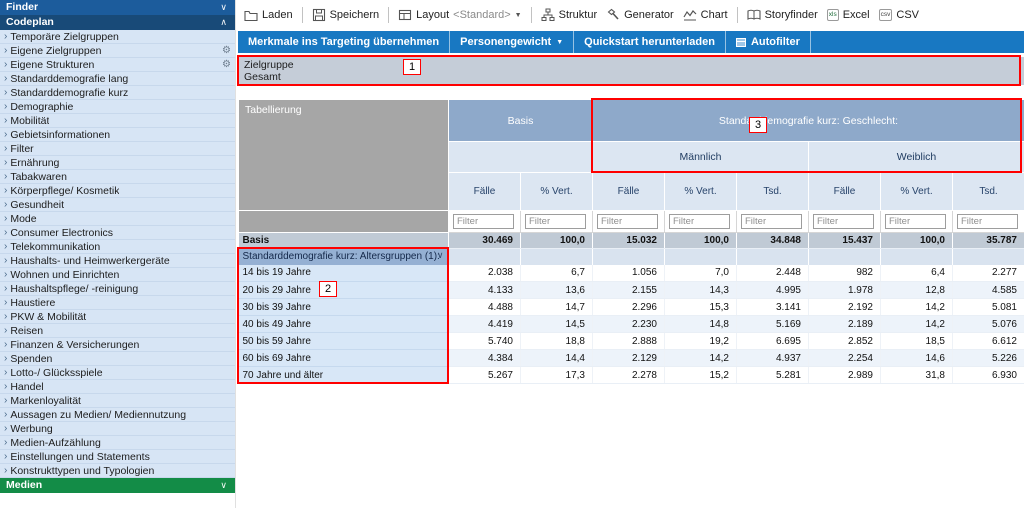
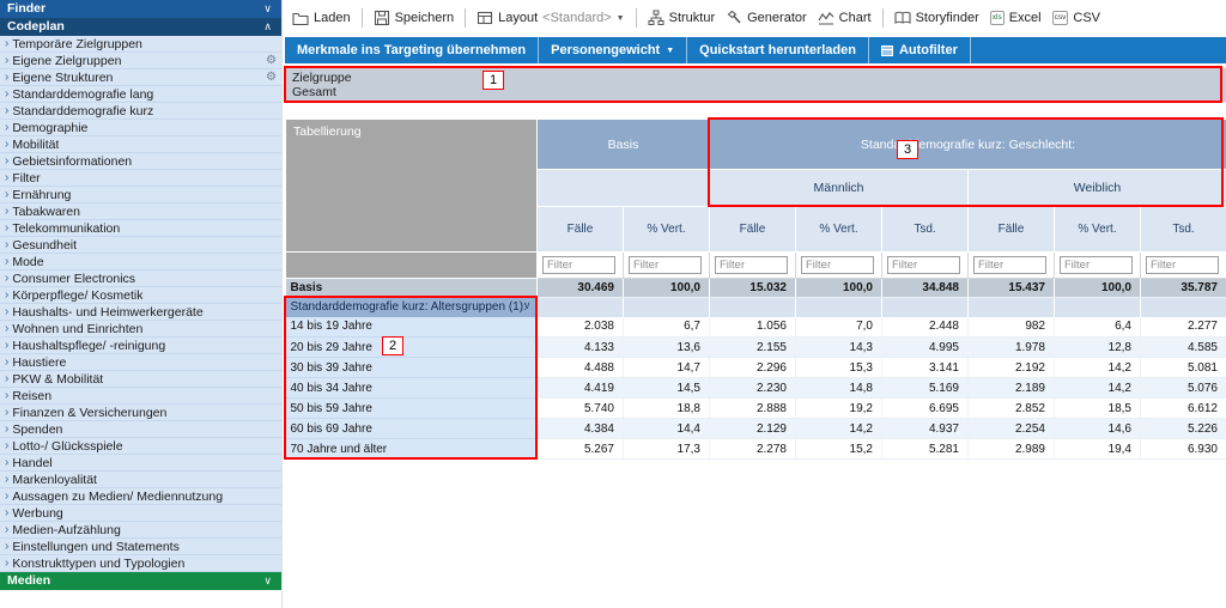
  Finder
  ∨
  Codeplan
  ∧
  ›
  Temporäre Zielgruppen
  ›
  Eigene Zielgruppen
  ⚙
  ›
  Eigene Strukturen
  ⚙
  ›
  Standarddemografie lang
  ›
  Standarddemografie kurz
  ›
  Demographie
  ›
  Mobilität
  ›
  Gebietsinformationen
  ›
  Filter
  ›
  Ernährung
  ›
  Tabakwaren
  ›
- Körperpflege/ Kosmetik
+ Telekommunikation
  ›
  Gesundheit
  ›
  Mode
  ›
  Consumer Electronics
  ›
- Telekommunikation
+ Körperpflege/ Kosmetik
  ›
  Haushalts- und Heimwerkergeräte
  ›
  Wohnen und Einrichten
  ›
  Haushaltspflege/ -reinigung
  ›
  Haustiere
  ›
  PKW & Mobilität
  ›
  Reisen
  ›
  Finanzen & Versicherungen
  ›
  Spenden
  ›
  Lotto-/ Glücksspiele
  ›
  Handel
  ›
  Markenloyalität
  ›
  Aussagen zu Medien/ Mediennutzung
  ›
  Werbung
  ›
  Medien-Aufzählung
  ›
  Einstellungen und Statements
  ›
  Konstrukttypen und Typologien
  Medien
  ∨
  Laden
  Speichern
  Layout
  <Standard>
  Struktur
  Generator
  Chart
  Storyfinder
  Excel
  CSV
  Merkmale ins Targeting übernehmen
  Personengewicht
  Quickstart herunterladen
  Autofilter
  Zielgruppe
  Gesamt
  Tabellierung	Basis	Standemografie kurz: Geschlecht:
  	Männlich	Weiblich
  Fälle	% Vert.	Fälle	% Vert.	Tsd.	Fälle	% Vert.	Tsd.
  	Filter	Filter	Filter	Filter	Filter	Filter	Filter	Filter
  Basis	30.469	100,0	15.032	100,0	34.848	15.437	100,0	35.787
  Standarddemografie kurz: Altersgruppen (1):∨
  14 bis 19 Jahre	2.038	6,7	1.056	7,0	2.448	982	6,4	2.277
  20 bis 29 Jahre	4.133	13,6	2.155	14,3	4.995	1.978	12,8	4.585
  30 bis 39 Jahre	4.488	14,7	2.296	15,3	3.141	2.192	14,2	5.081
- 40 bis 49 Jahre	4.419	14,5	2.230	14,8	5.169	2.189	14,2	5.076
+ 40 bis 34 Jahre	4.419	14,5	2.230	14,8	5.169	2.189	14,2	5.076
  50 bis 59 Jahre	5.740	18,8	2.888	19,2	6.695	2.852	18,5	6.612
  60 bis 69 Jahre	4.384	14,4	2.129	14,2	4.937	2.254	14,6	5.226
- 70 Jahre und älter	5.267	17,3	2.278	15,2	5.281	2.989	31,8	6.930
+ 70 Jahre und älter	5.267	17,3	2.278	15,2	5.281	2.989	19,4	6.930
  1
  2
  3
